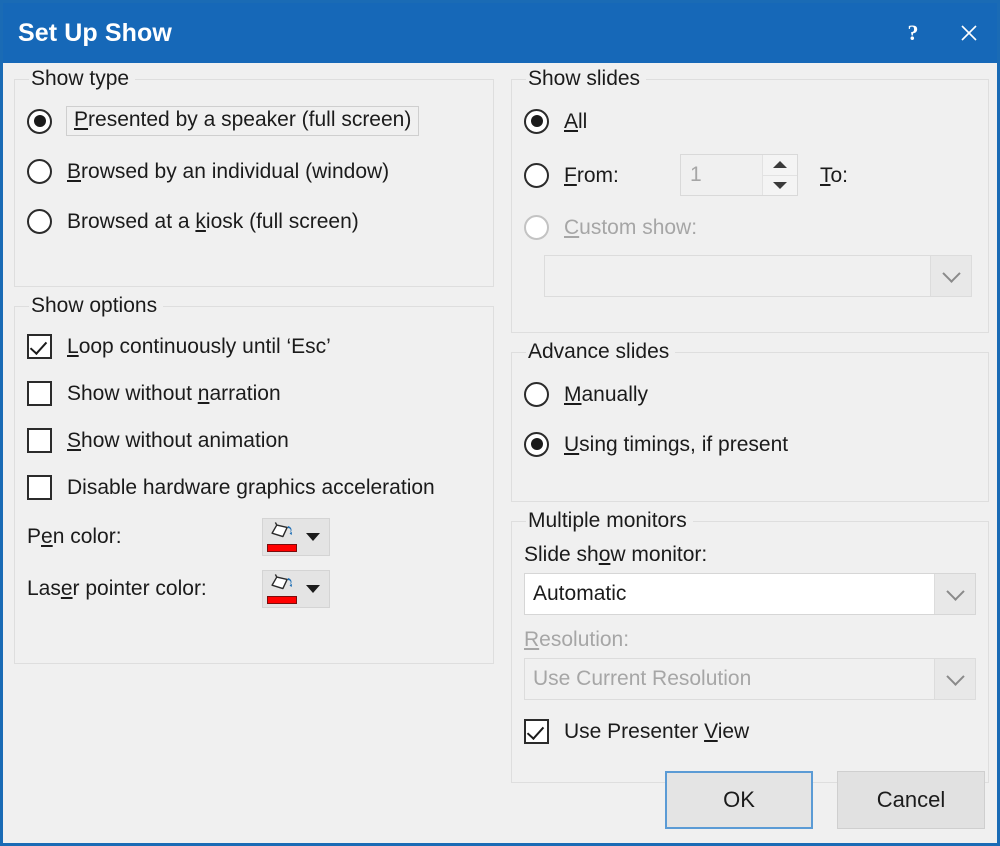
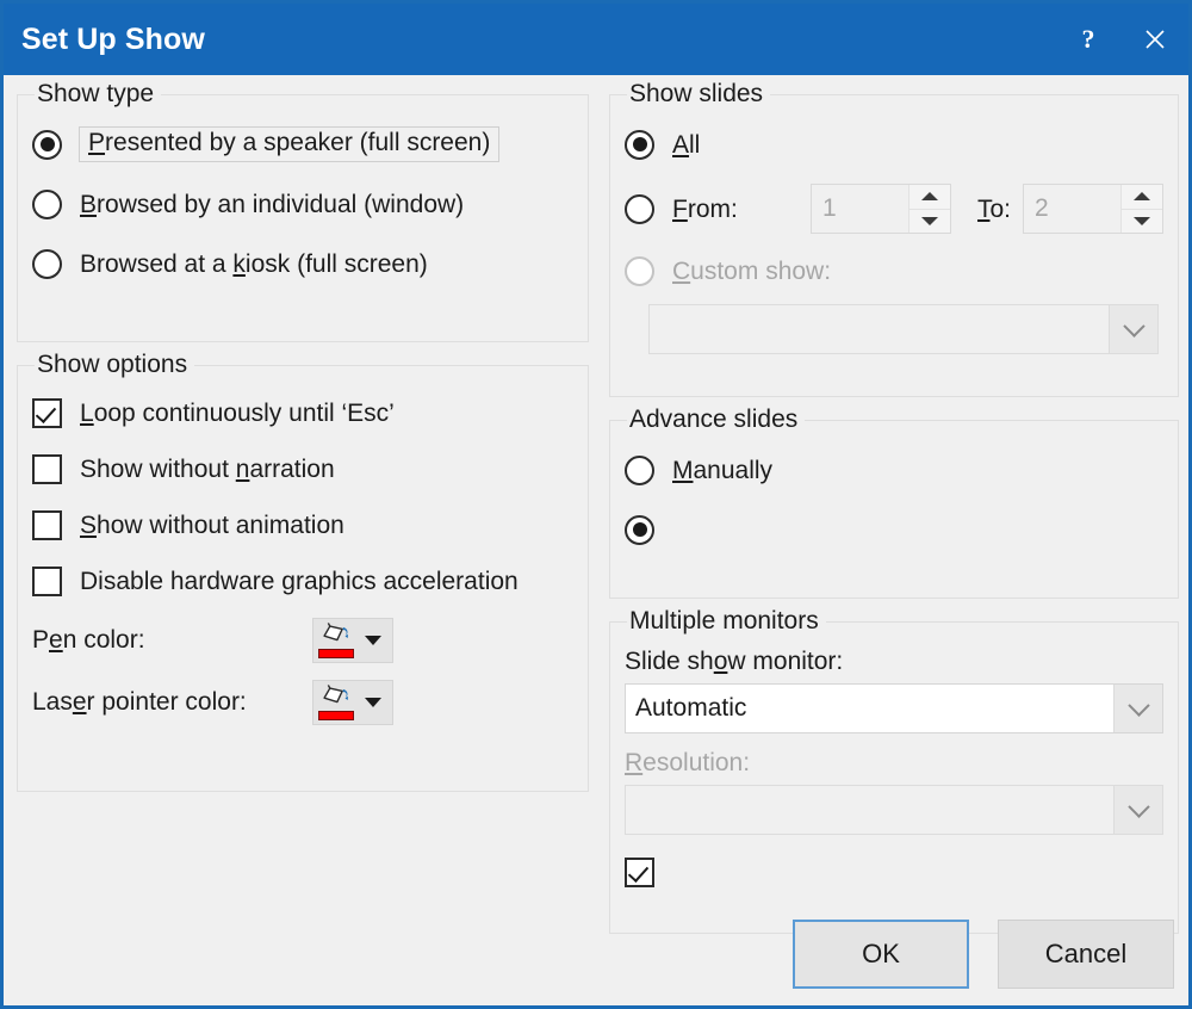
  Set Up Show
  ?
  Show type
  Presented by a speaker (full screen)
  Browsed by an individual (window)
  Browsed at a kiosk (full screen)
  Show options
  Loop continuously until ‘Esc’
  Show without narration
  Show without animation
  Disable hardware graphics acceleration
  Pen color:
  Laser pointer color:
  Show slides
  All
  From:
  1
  To:
+ 2
  Custom show:
  Advance slides
  Manually
- Using timings, if present
  Multiple monitors
  Slide show monitor:
  Automatic
  Resolution:
- Use Current Resolution
- Use Presenter View
  OK
  Cancel
